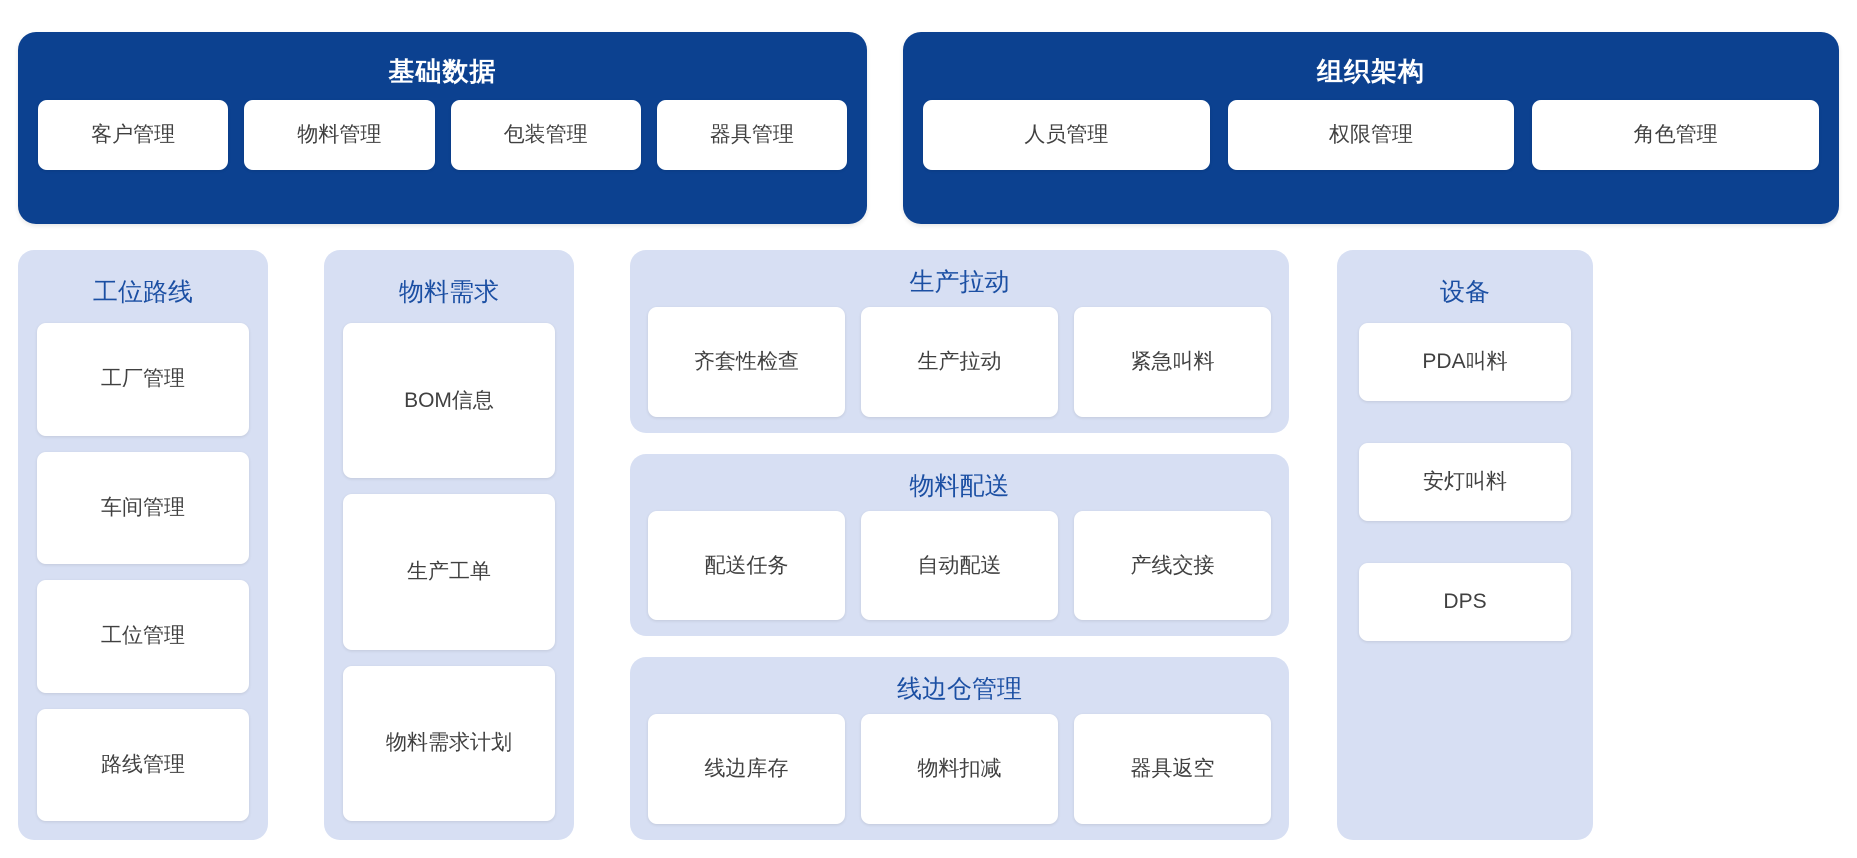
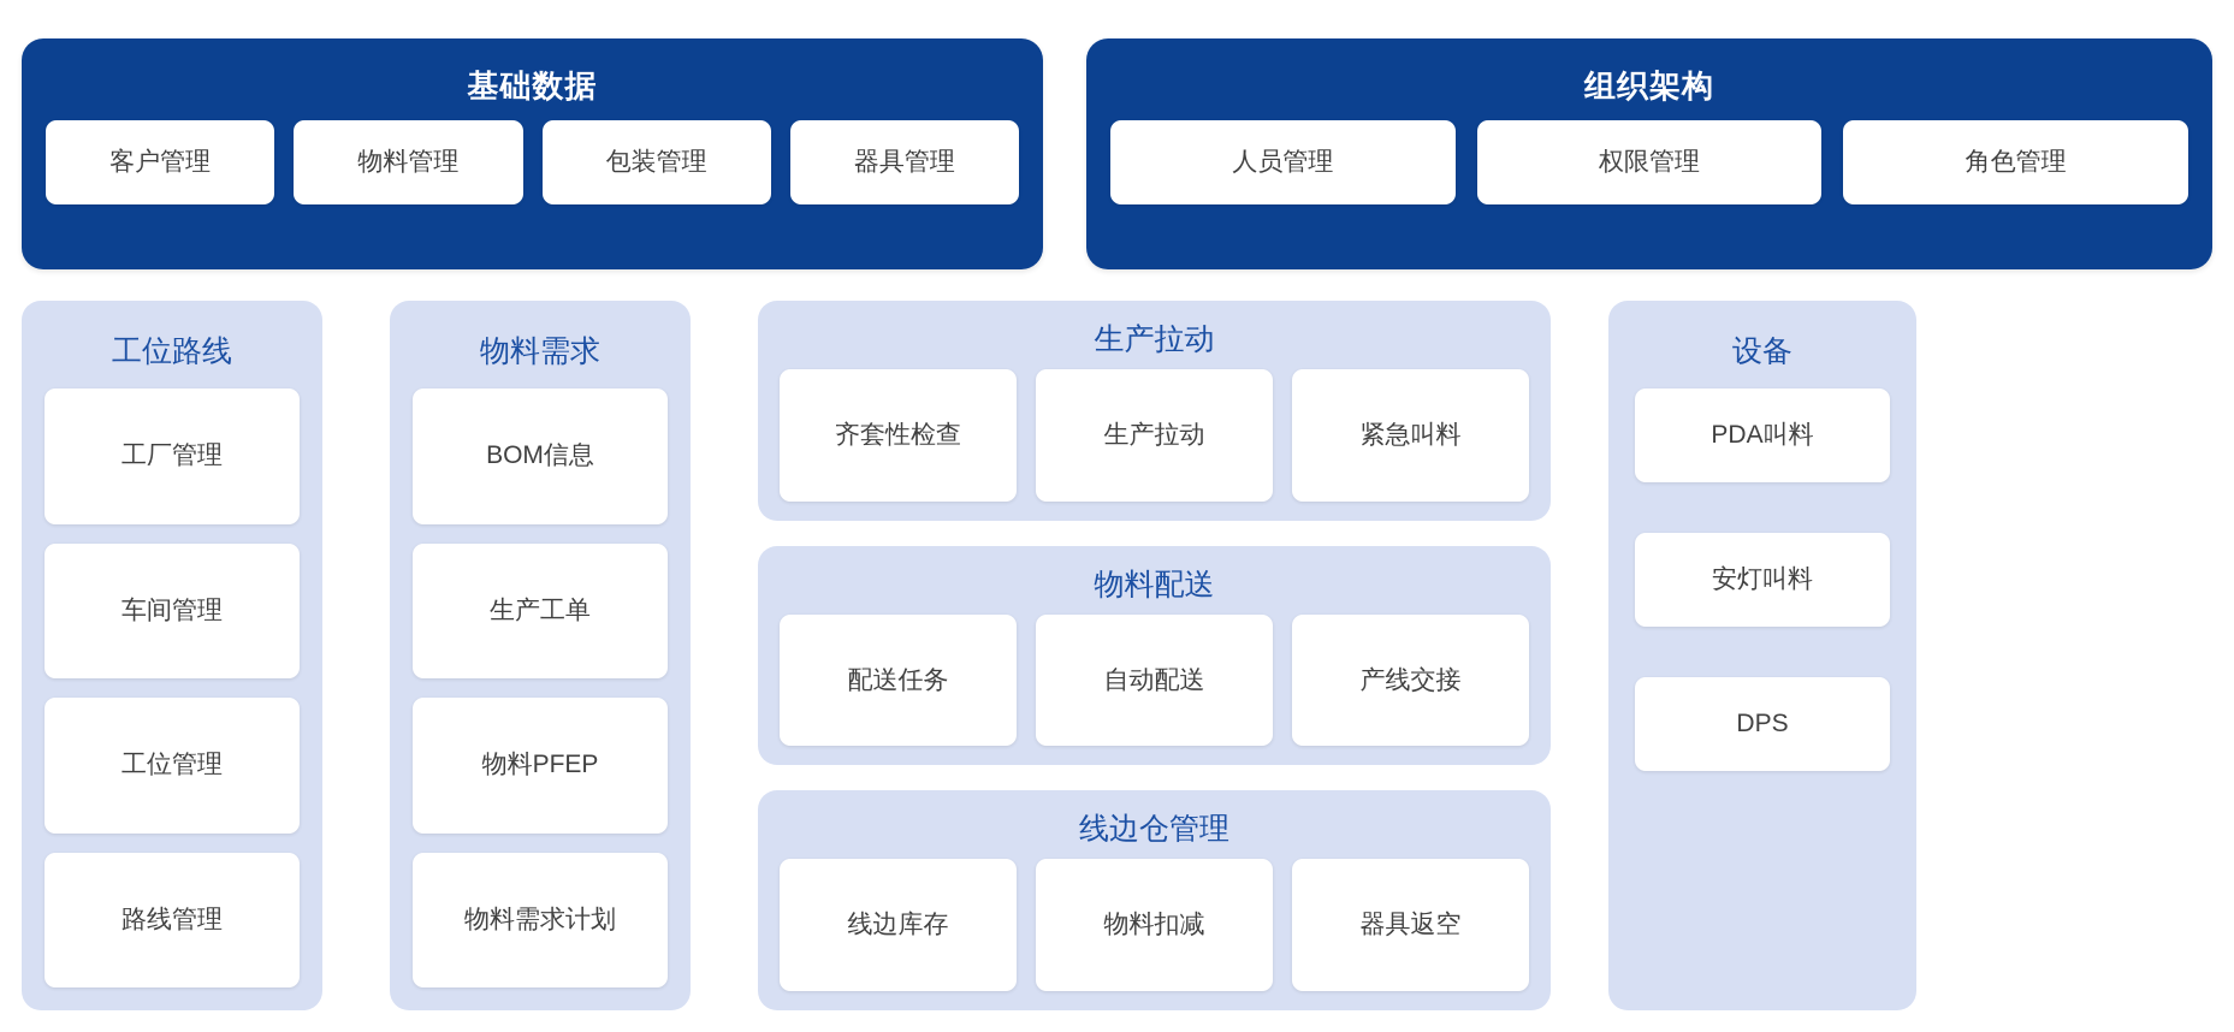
  基础数据
  客户管理
  物料管理
  包装管理
  器具管理
  组织架构
  人员管理
  权限管理
  角色管理
  工位路线
  工厂管理
  车间管理
  工位管理
  路线管理
  物料需求
  BOM信息
  生产工单
+ 物料PFEP
  物料需求计划
  生产拉动
  齐套性检查
  生产拉动
  紧急叫料
  物料配送
  配送任务
  自动配送
  产线交接
  线边仓管理
  线边库存
  物料扣减
  器具返空
  设备
  PDA叫料
  安灯叫料
  DPS
